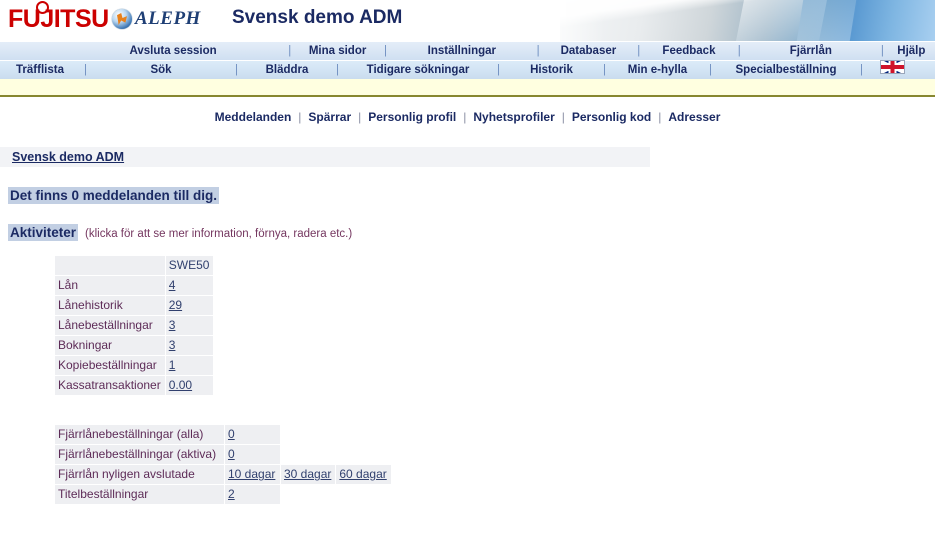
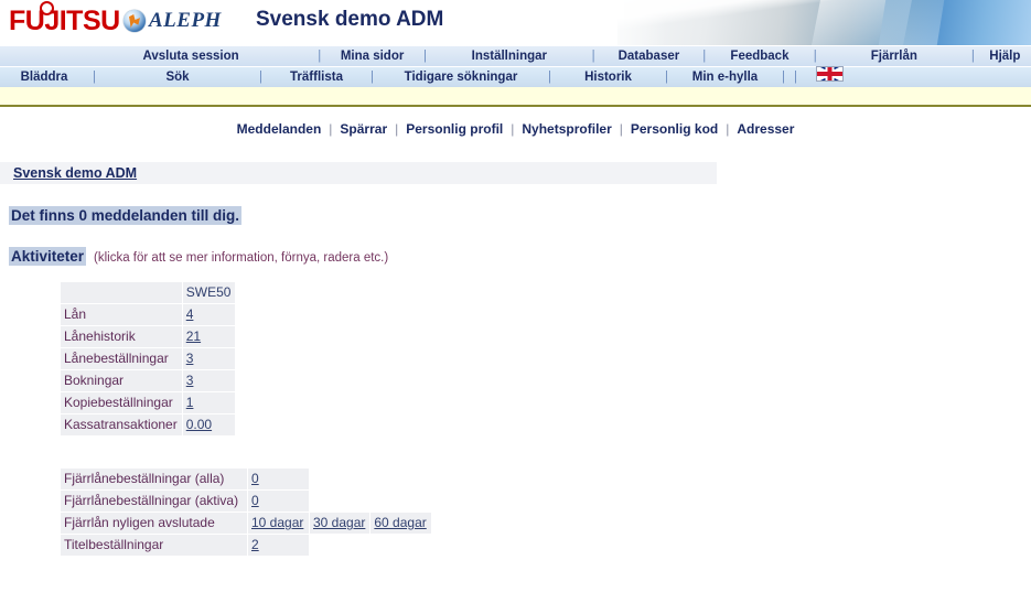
  FUJITSU
  ALEPH
  Svensk demo ADM
  Avsluta session
  |
  Mina sidor
  |
  Inställningar
  |
  Databaser
  |
  Feedback
  |
  Fjärrlån
  |
  Hjälp
- Träfflista
+ Bläddra
  |
  Sök
  |
- Bläddra
+ Träfflista
  |
  Tidigare sökningar
  |
  Historik
  |
  Min e-hylla
  |
- Specialbeställning
  |
  Meddelanden
  |
  Spärrar
  |
  Personlig profil
  |
  Nyhetsprofiler
  |
  Personlig kod
  |
  Adresser
  Svensk demo ADM
  Det finns 0 meddelanden till dig.
  Aktiviteter
  (klicka för att se mer information, förnya, radera etc.)
  	SWE50
  Lån	4
- Lånehistorik	29
+ Lånehistorik	21
  Lånebeställningar	3
  Bokningar	3
  Kopiebeställningar	1
  Kassatransaktioner	0.00
  Fjärrlånebeställningar (alla)	0
  Fjärrlånebeställningar (aktiva)	0
  Fjärrlån nyligen avslutade	10 dagar	30 dagar	60 dagar
  Titelbeställningar	2
